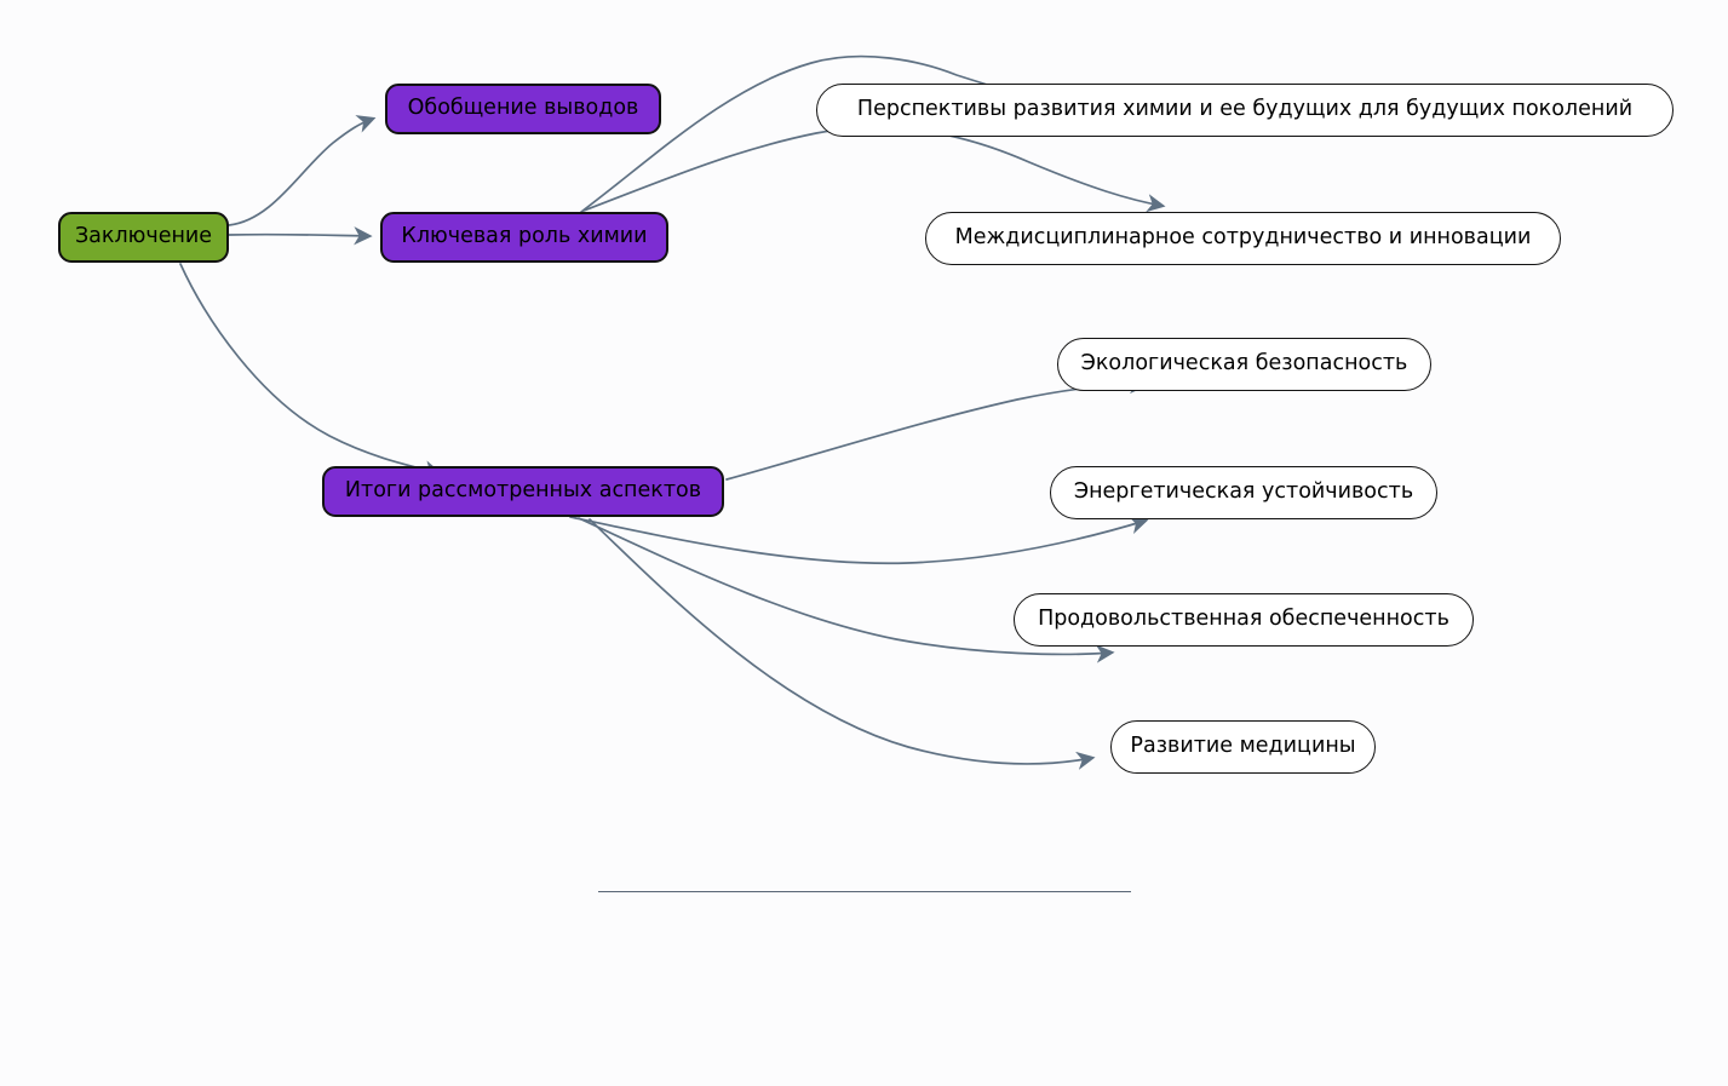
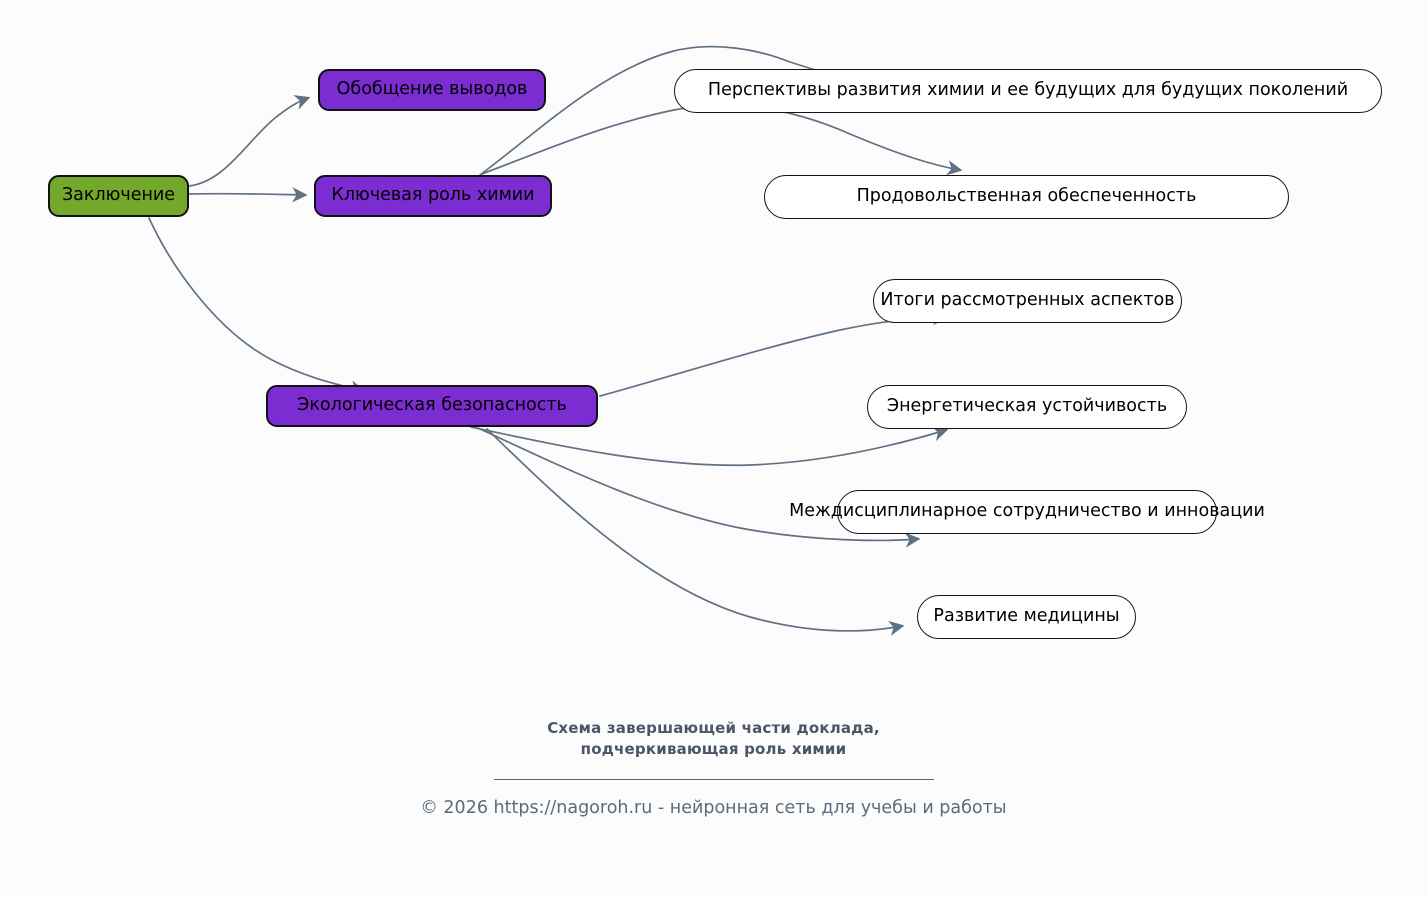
  Заключение
  Обобщение выводов
  Ключевая роль химии
- Итоги рассмотренных аспектов
+ Экологическая безопасность
  Перспективы развития химии и ее будущих для будущих поколений
- Междисциплинарное сотрудничество и инновации
+ Продовольственная обеспеченность
- Экологическая безопасность
+ Итоги рассмотренных аспектов
  Энергетическая устойчивость
- Продовольственная обеспеченность
+ Междисциплинарное сотрудничество и инновации
  Развитие медицины
+ Схема завершающей части доклада,
+ подчеркивающая роль химии
+ © 2026 https://nagoroh.ru - нейронная сеть для учебы и работы
